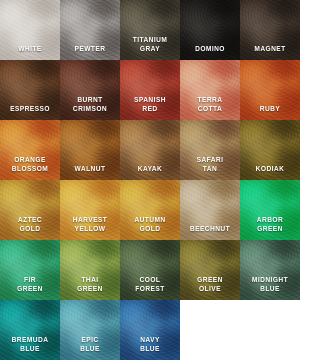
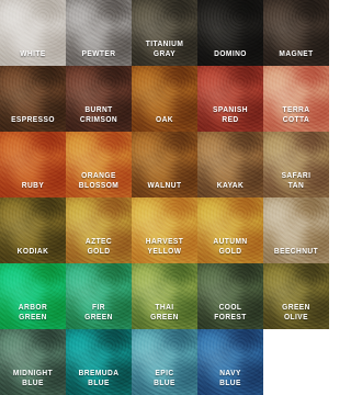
  WHITE
  PEWTER
  TITANIUM
  GRAY
  DOMINO
  MAGNET
  ESPRESSO
  BURNT
  CRIMSON
+ OAK
  SPANISH
  RED
  TERRA
  COTTA
  RUBY
  ORANGE
  BLOSSOM
  WALNUT
  KAYAK
  SAFARI
  TAN
  KODIAK
  AZTEC
  GOLD
  HARVEST
  YELLOW
  AUTUMN
  GOLD
  BEECHNUT
  ARBOR
  GREEN
  FIR
  GREEN
  THAI
  GREEN
  COOL
  FOREST
  GREEN
  OLIVE
  MIDNIGHT
  BLUE
  BREMUDA
  BLUE
  EPIC
  BLUE
  NAVY
  BLUE
